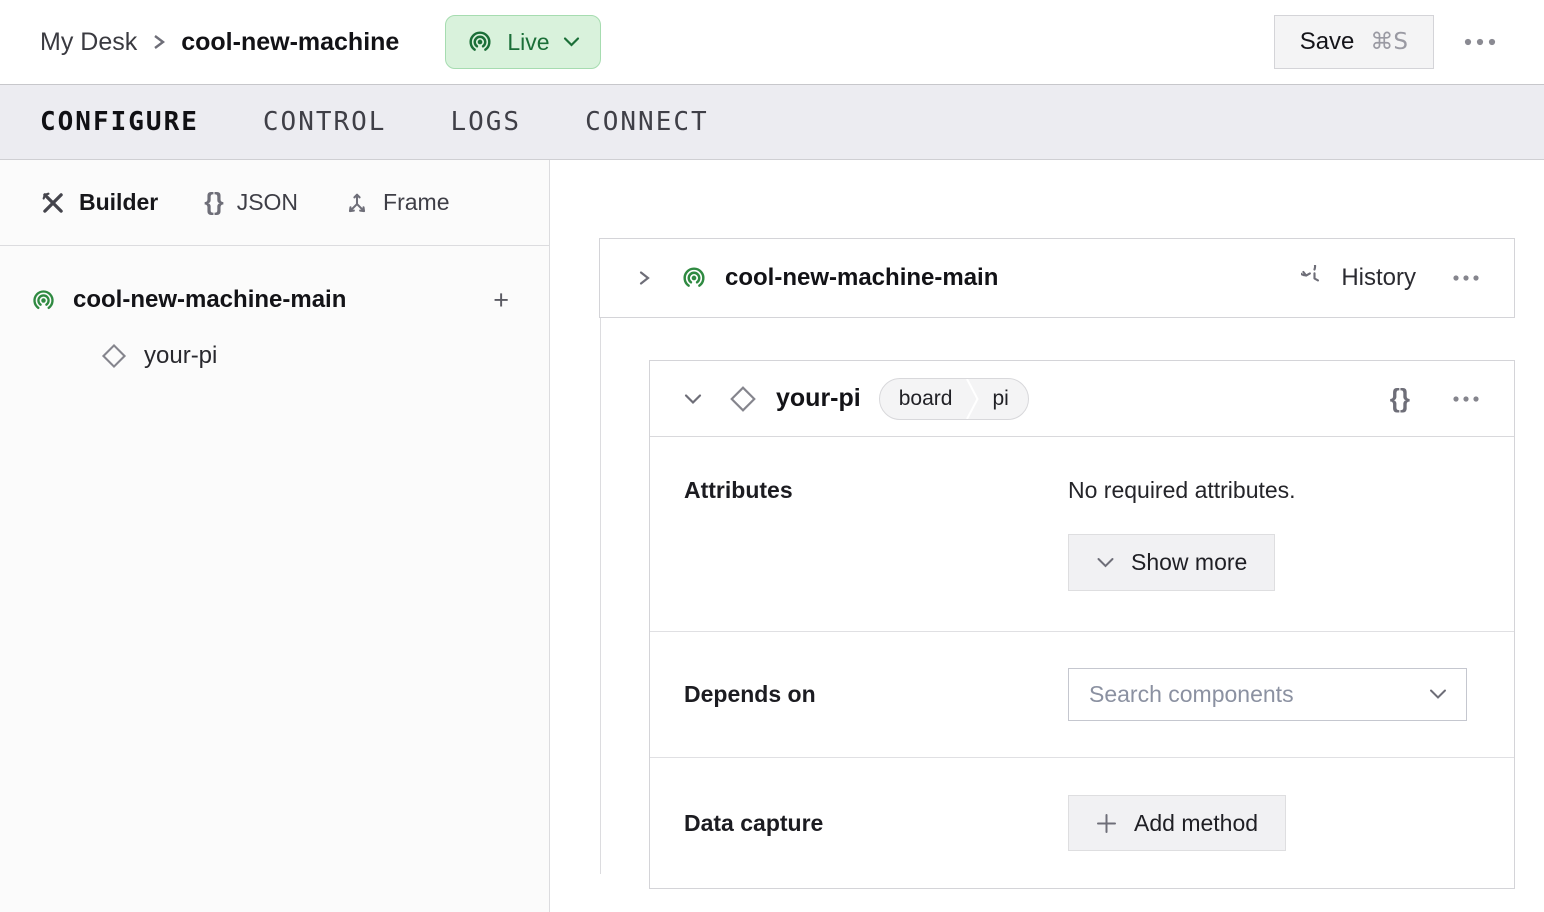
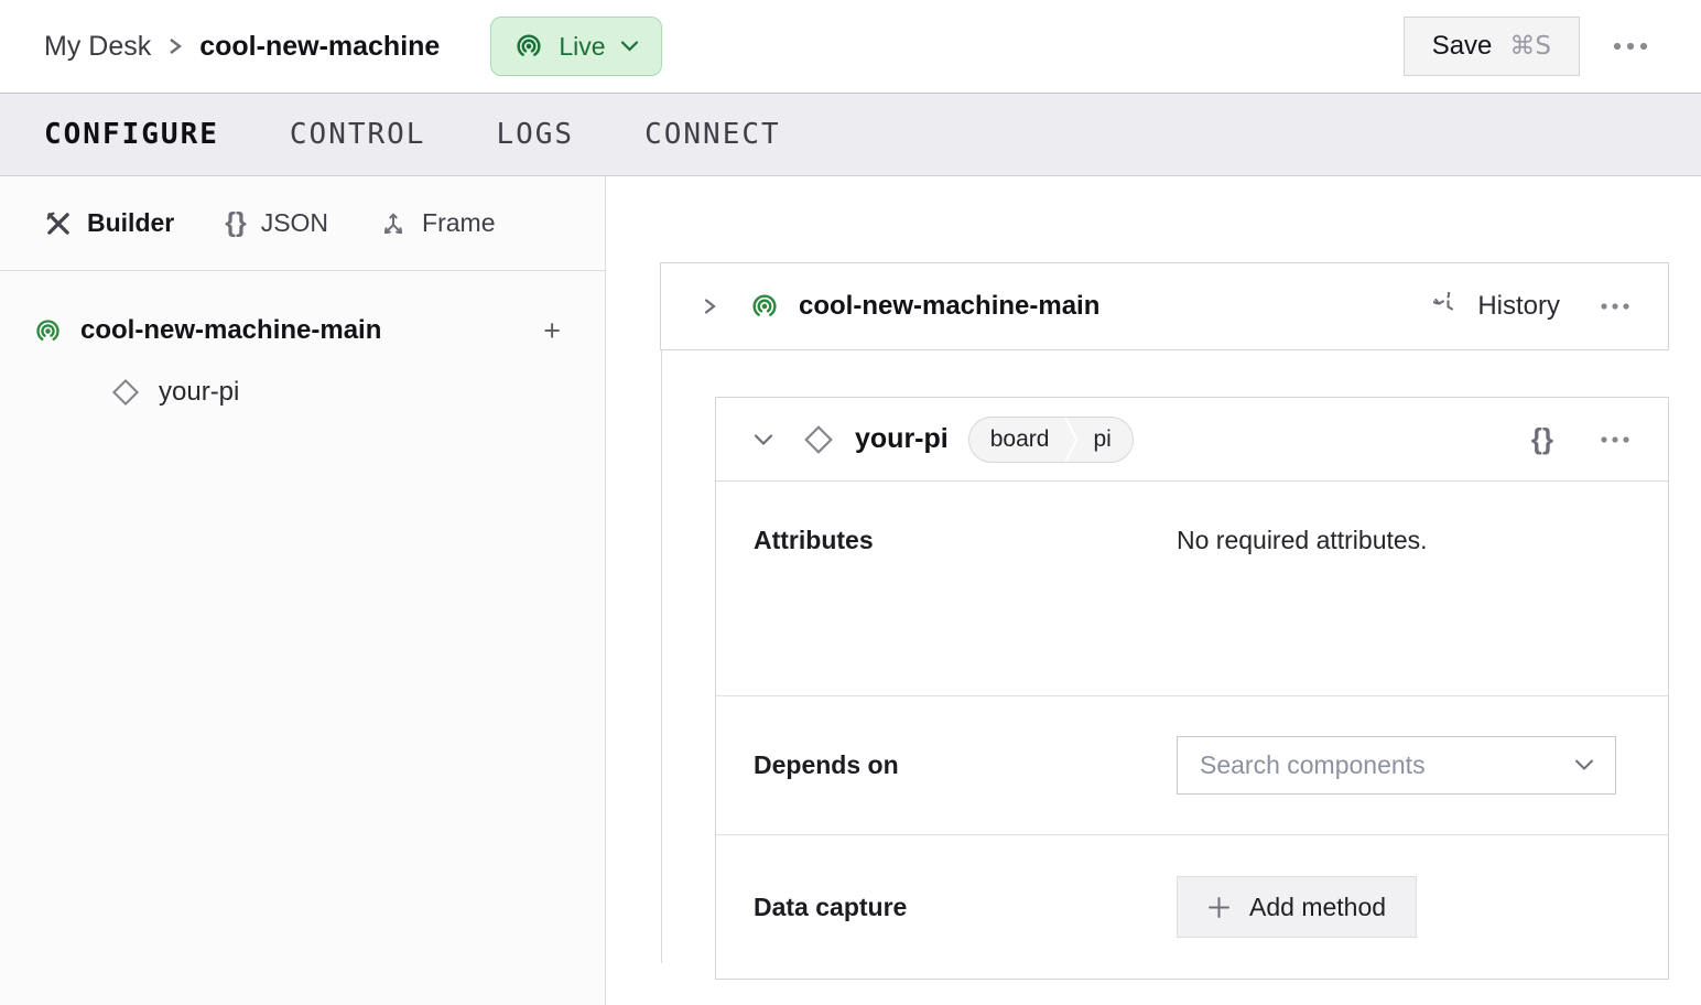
  My Desk
  cool-new-machine
  Live
  Save
  ⌘S
  CONFIGURE
  CONTROL
  LOGS
  CONNECT
  Builder
  {}
  JSON
  Frame
  cool-new-machine-main
  +
  your-pi
  cool-new-machine-main
  History
  your-pi
  board
  pi
  {}
  Attributes
  No required attributes.
- Show more
  Depends on
  Search components
  Data capture
  Add method
